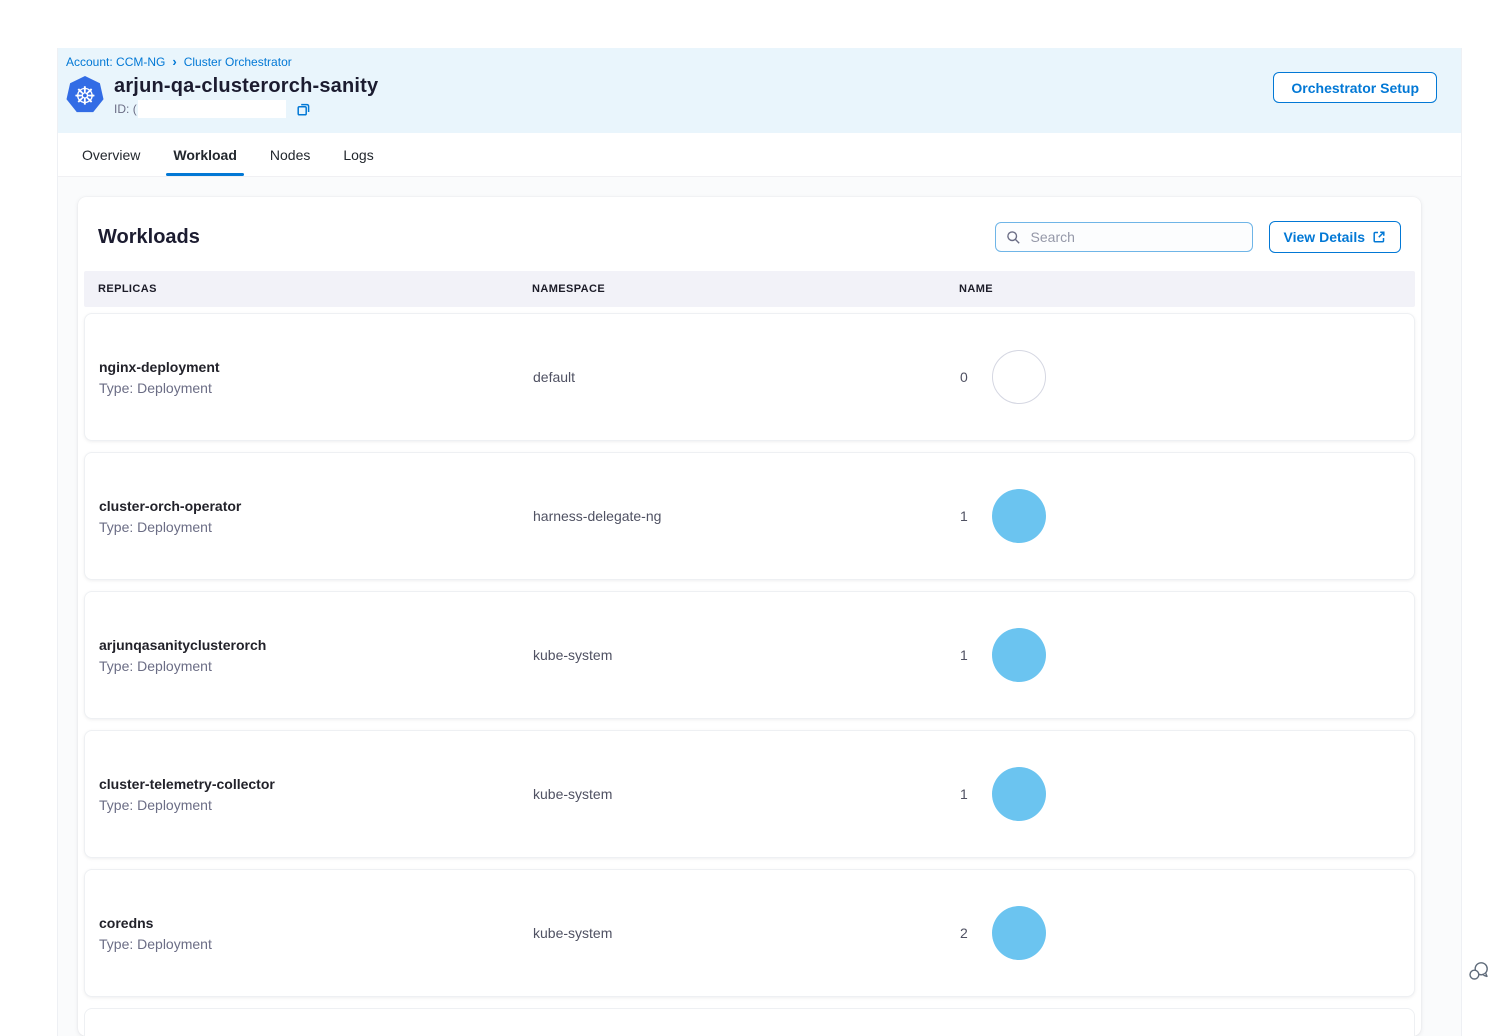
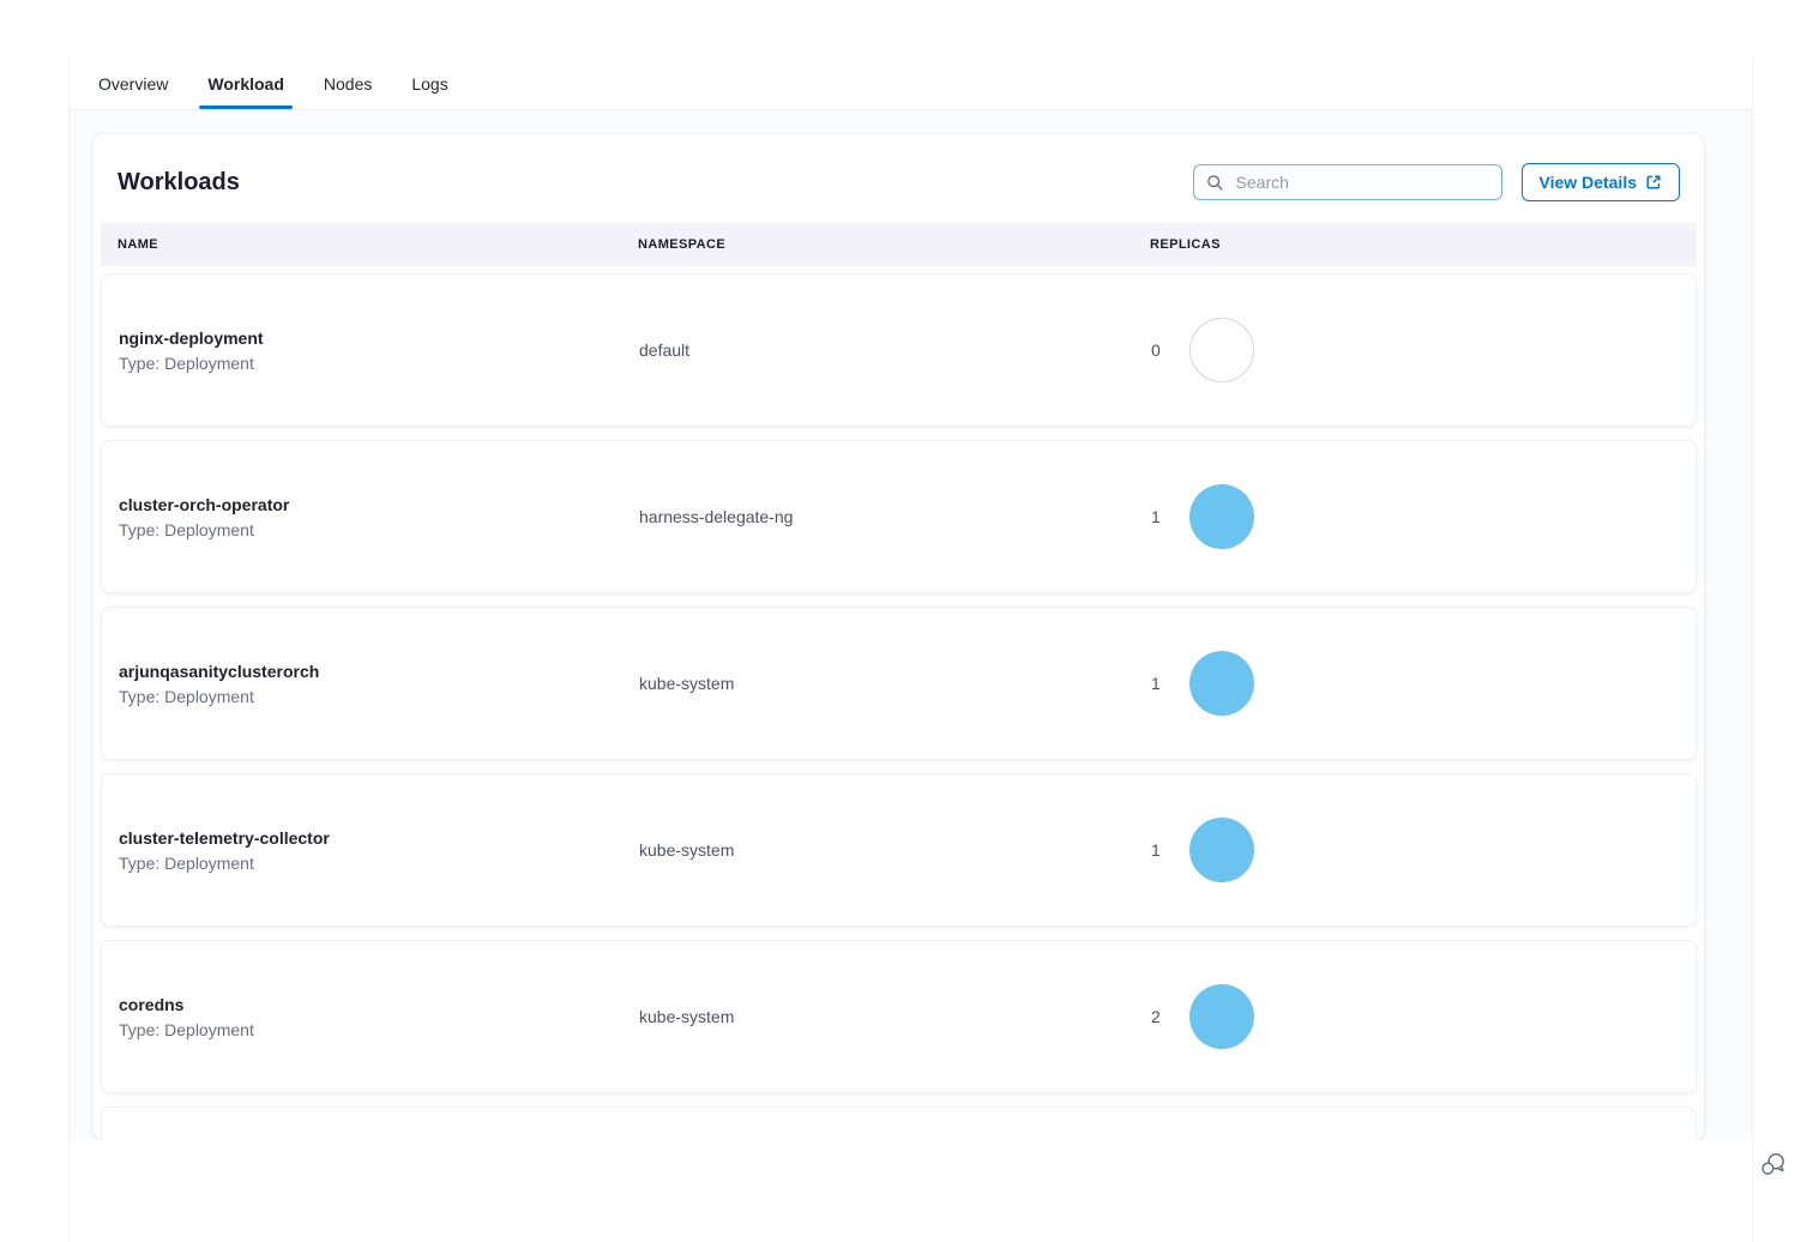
- Account: CCM-NG
- ›
- Cluster Orchestrator
- ☸
- arjun-qa-clusterorch-sanity
- ID:
- (
- Orchestrator Setup
  Overview
  Workload
  Nodes
  Logs
  Workloads
  Search
  View Details
- REPLICAS
+ NAME
  NAMESPACE
- NAME
+ REPLICAS
  nginx-deployment
  Type: Deployment
  default
  0
  cluster-orch-operator
  Type: Deployment
  harness-delegate-ng
  1
  arjunqasanityclusterorch
  Type: Deployment
  kube-system
  1
  cluster-telemetry-collector
  Type: Deployment
  kube-system
  1
  coredns
  Type: Deployment
  kube-system
  2
